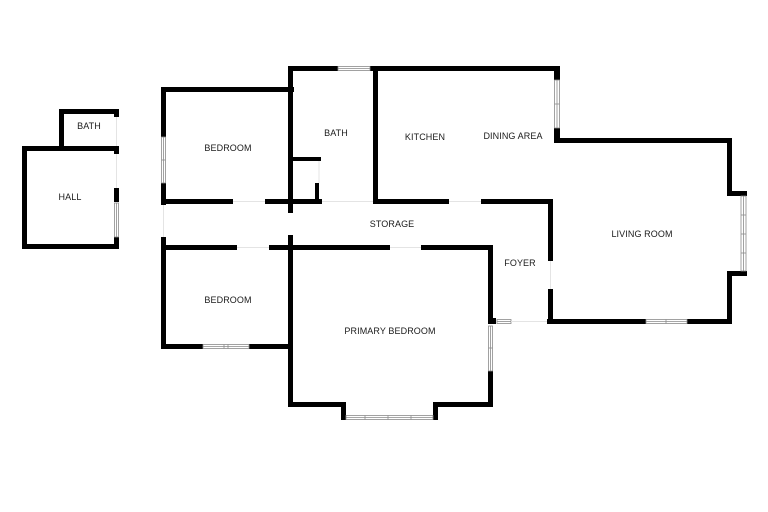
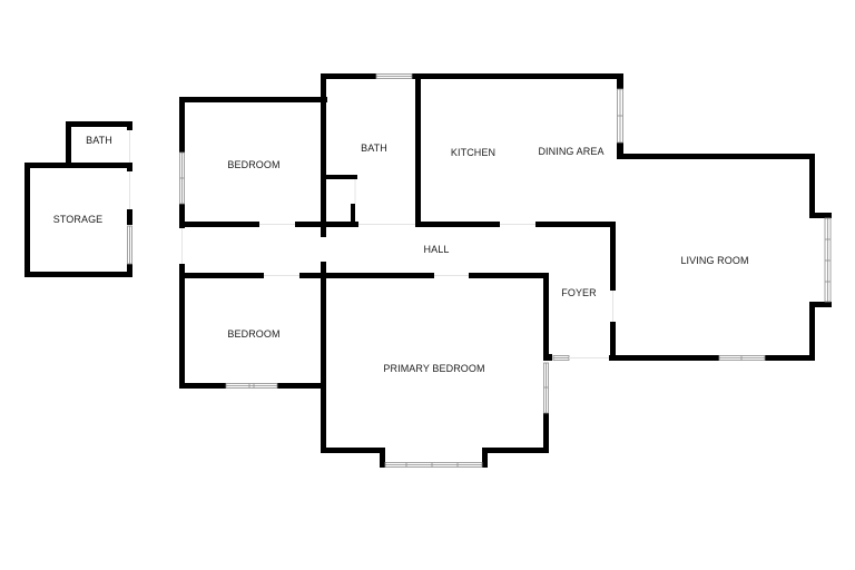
  BATH
- HALL
+ STORAGE
  BEDROOM
  BATH
  KITCHEN
  DINING AREA
- STORAGE
+ HALL
  LIVING ROOM
  FOYER
  BEDROOM
  PRIMARY BEDROOM
